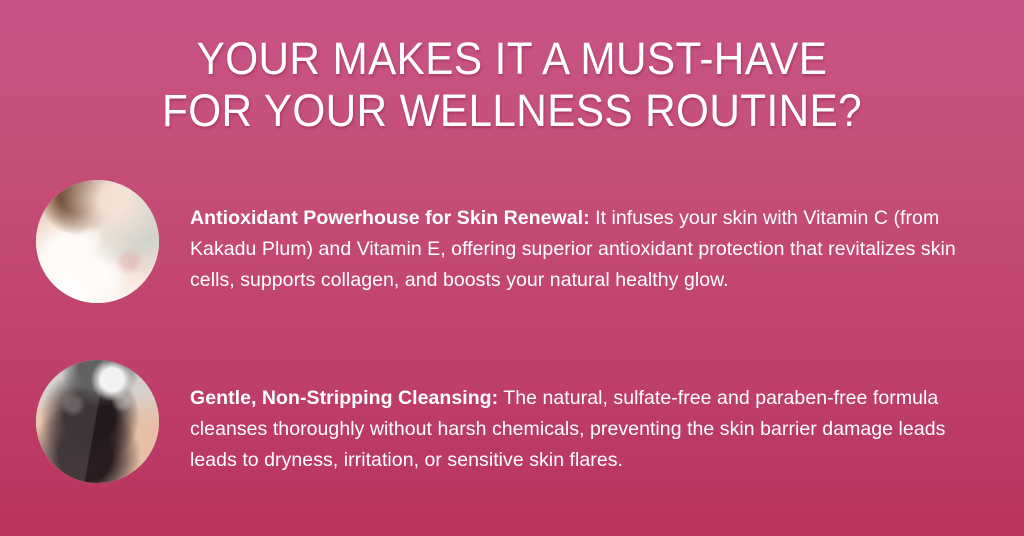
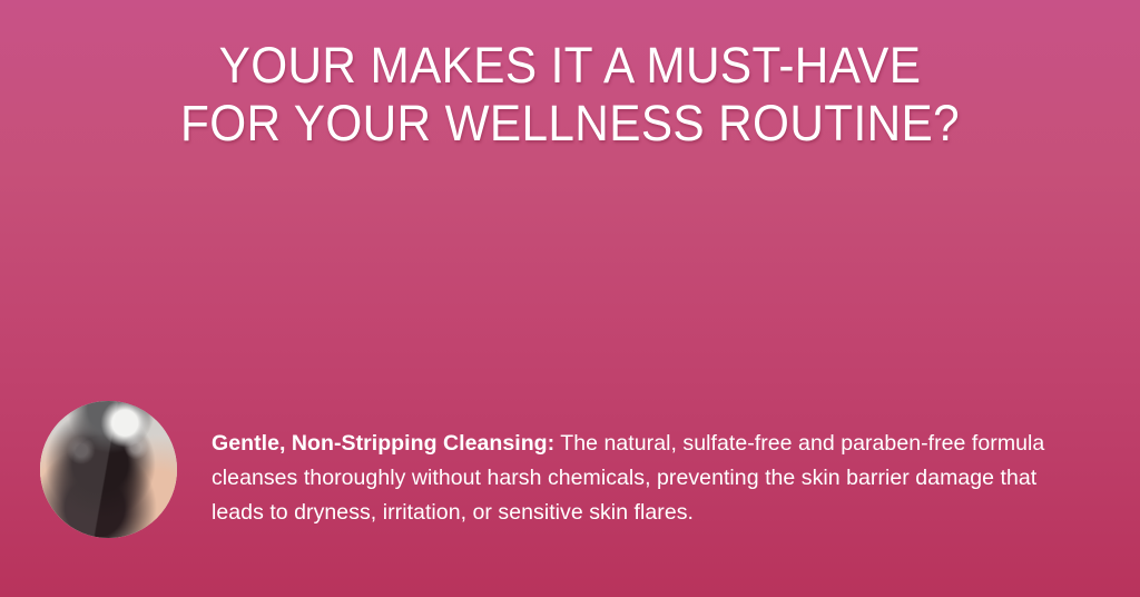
  YOUR MAKES IT A MUST-HAVE
  FOR YOUR WELLNESS ROUTINE?
- Antioxidant Powerhouse for Skin Renewal: It infuses your skin with Vitamin C (from Kakadu Plum) and Vitamin E, offering superior antioxidant protection that revitalizes skin cells, supports collagen, and boosts your natural healthy glow.
- Gentle, Non-Stripping Cleansing: The natural, sulfate-free and paraben-free formula cleanses thoroughly without harsh chemicals, preventing the skin barrier damage leads leads to dryness, irritation, or sensitive skin flares.
+ Gentle, Non-Stripping Cleansing: The natural, sulfate-free and paraben-free formula cleanses thoroughly without harsh chemicals, preventing the skin barrier damage that leads to dryness, irritation, or sensitive skin flares.
